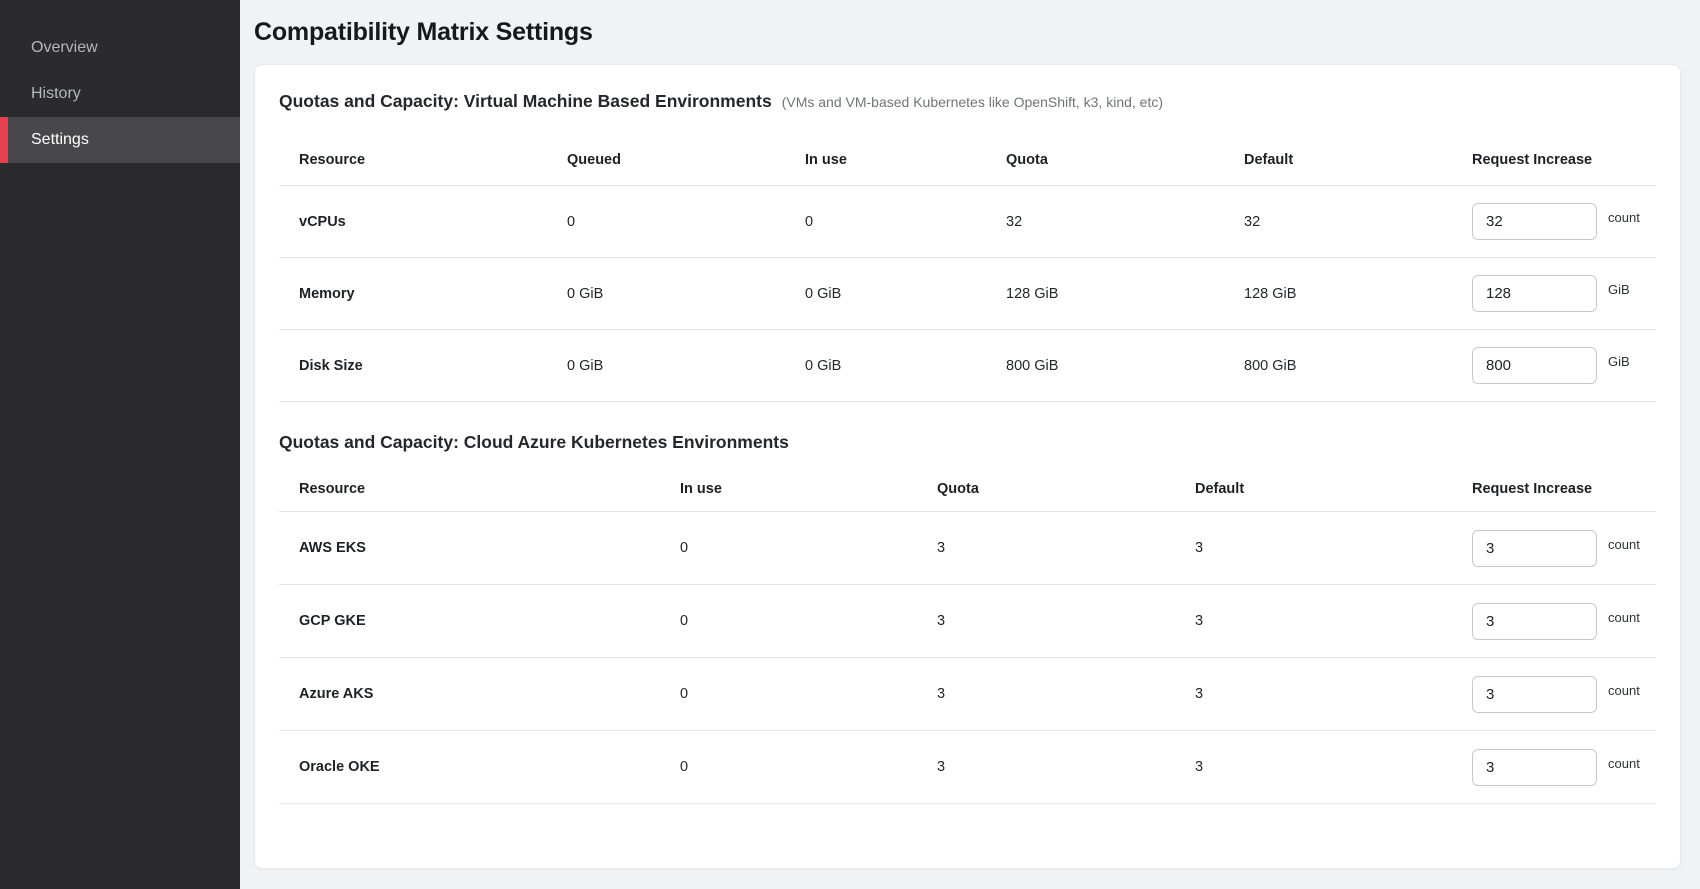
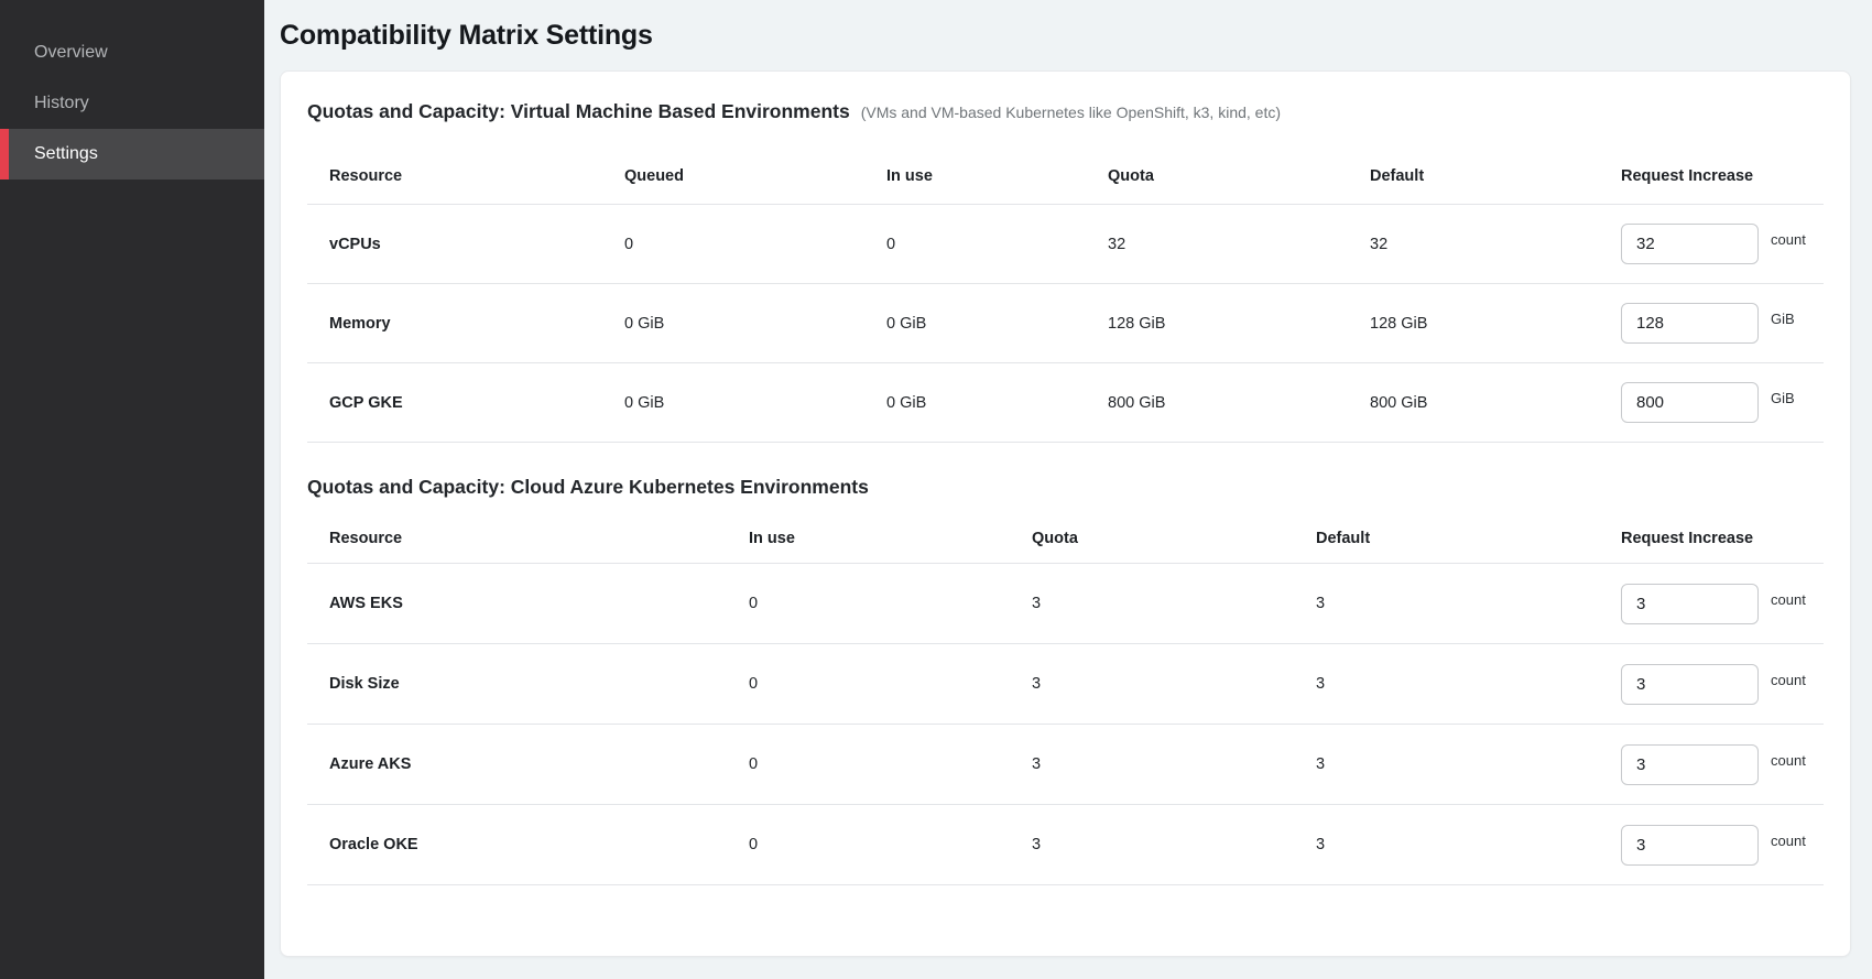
  Overview
  History
  Settings
  Compatibility Matrix Settings
  Quotas and Capacity: Virtual Machine Based Environments
  (VMs and VM-based Kubernetes like OpenShift, k3, kind, etc)
  Resource
  Queued
  In use
  Quota
  Default
  Request Increase
  vCPUs
  0
  0
  32
  32
  32
  count
  Memory
  0 GiB
  0 GiB
  128 GiB
  128 GiB
  128
  GiB
- Disk Size
+ GCP GKE
  0 GiB
  0 GiB
  800 GiB
  800 GiB
  800
  GiB
  Quotas and Capacity: Cloud Azure Kubernetes Environments
  Resource
  In use
  Quota
  Default
  Request Increase
  AWS EKS
  0
  3
  3
  3
  count
- GCP GKE
+ Disk Size
  0
  3
  3
  3
  count
  Azure AKS
  0
  3
  3
  3
  count
  Oracle OKE
  0
  3
  3
  3
  count
